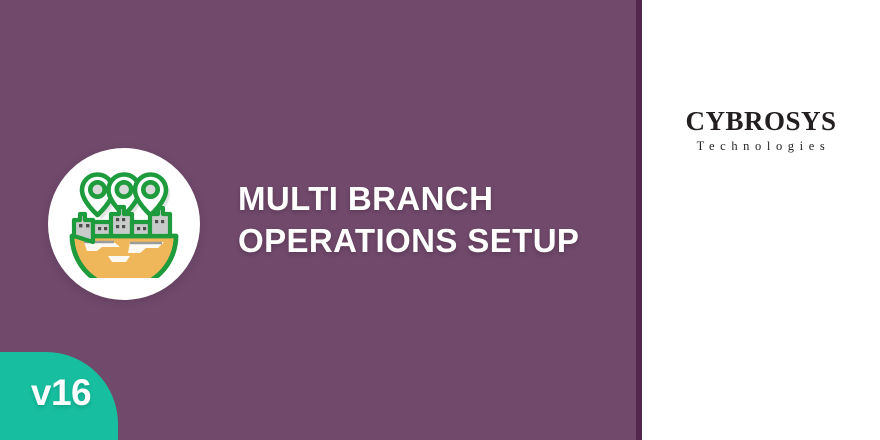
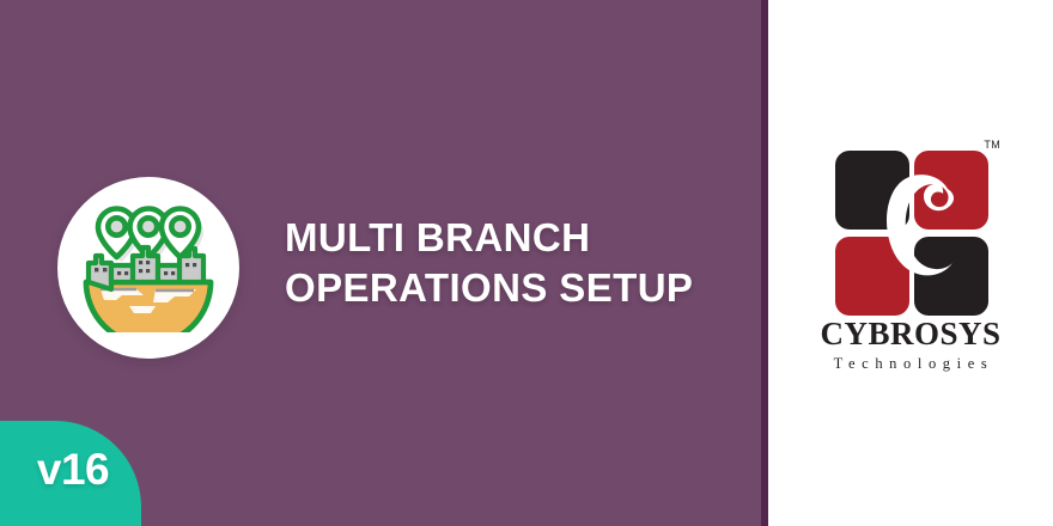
  MULTI BRANCH
  OPERATIONS SETUP
  v16
+ TM
  CYBROSYS
  Technologies
